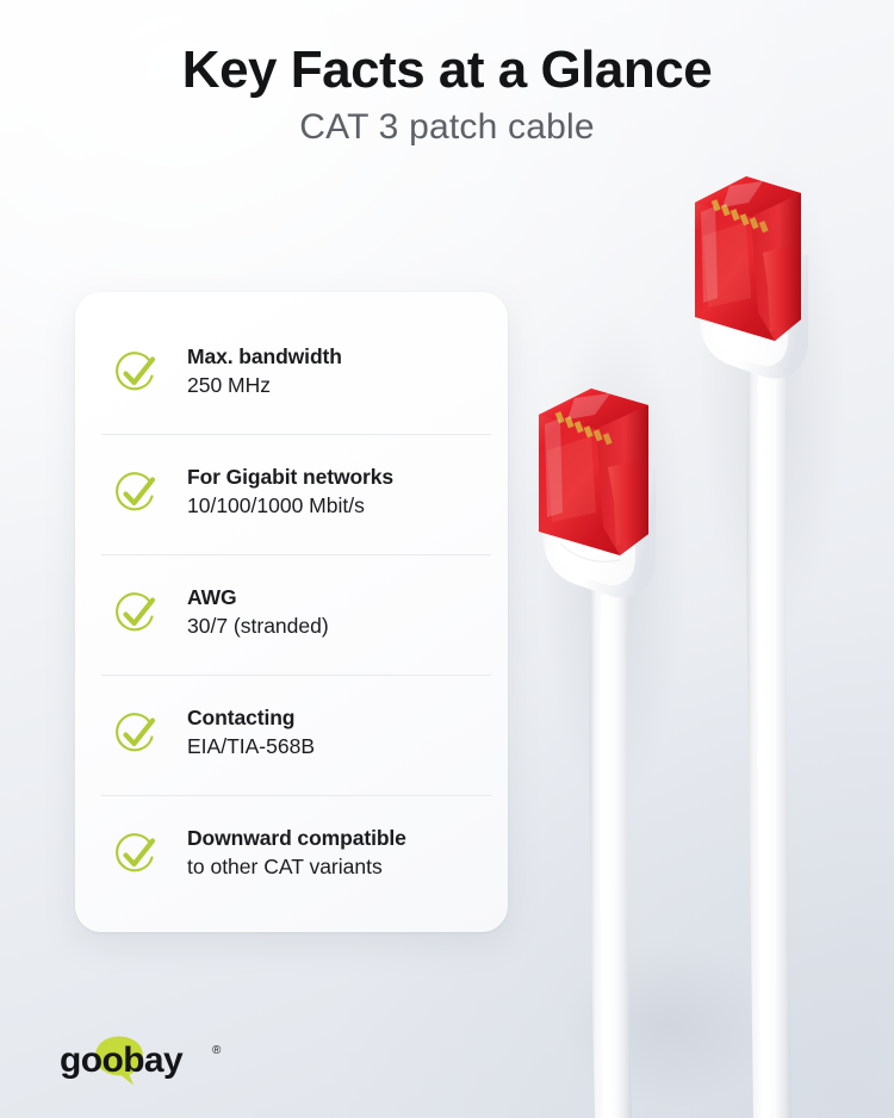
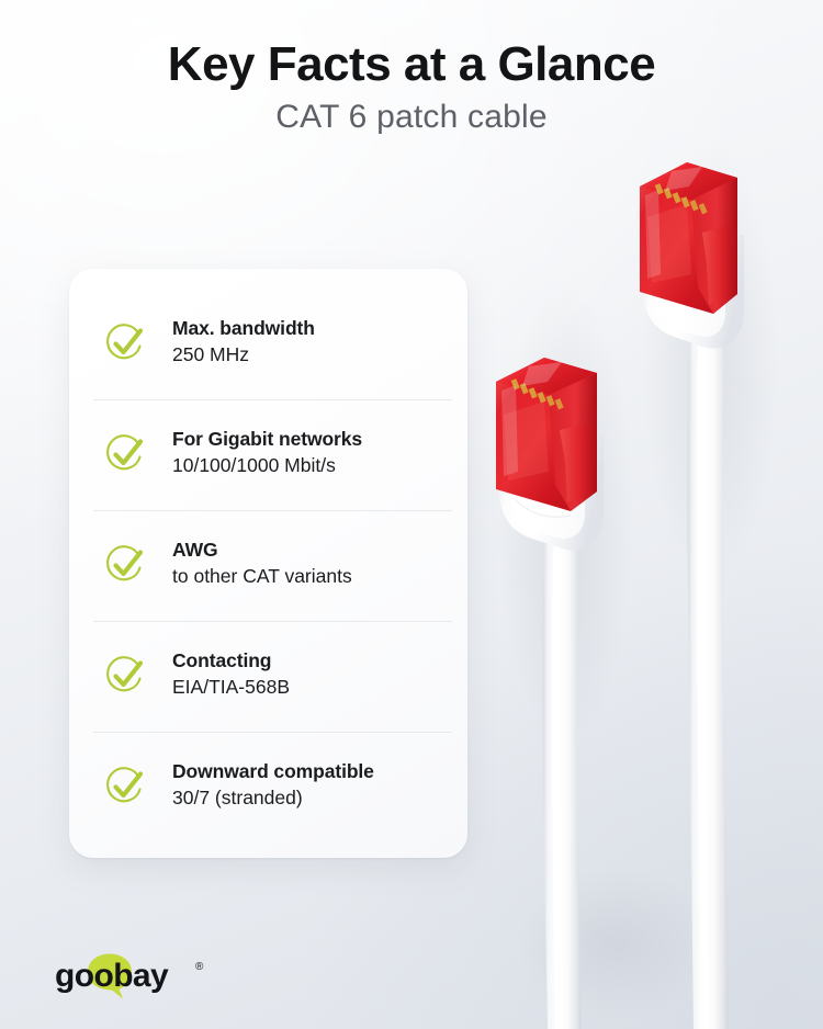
  Key Facts at a Glance
- CAT 3 patch cable
+ CAT 6 patch cable
  Max. bandwidth
  250 MHz
  For Gigabit networks
  10/100/1000 Mbit/s
  AWG
- 30/7 (stranded)
+ to other CAT variants
  Contacting
  EIA/TIA-568B
  Downward compatible
- to other CAT variants
+ 30/7 (stranded)
  goobay
  ®
